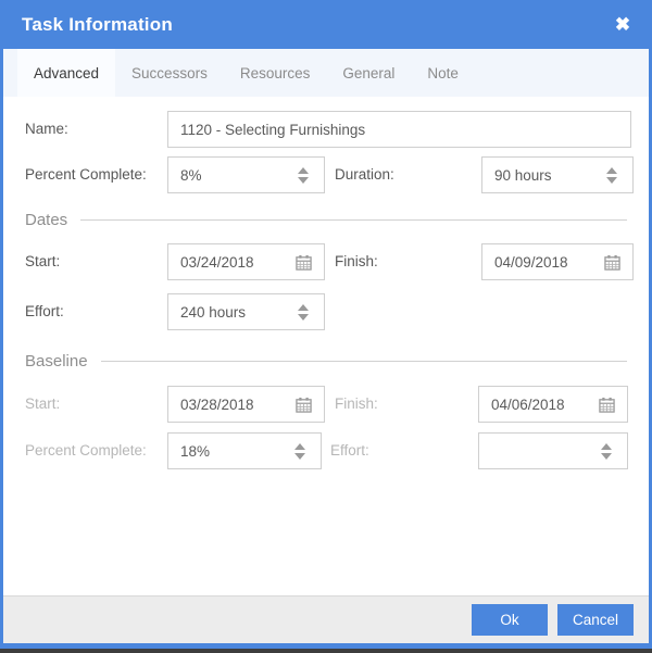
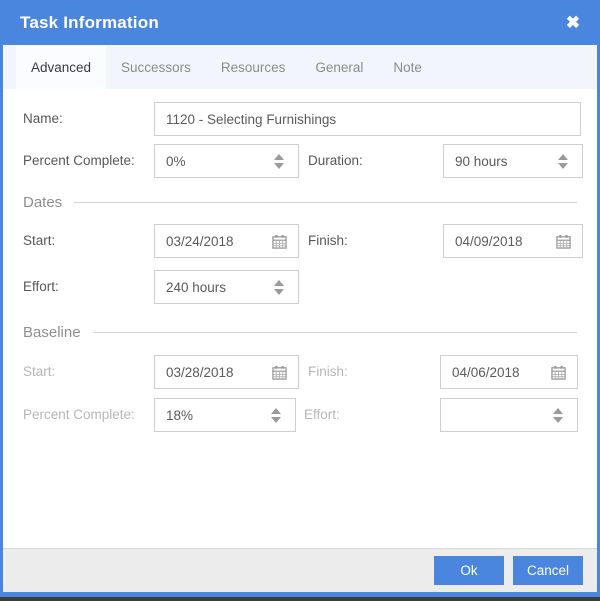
  Task Information
  ✖
  Advanced
  Successors
  Resources
  General
  Note
  Name:
  1120 - Selecting Furnishings
  Percent Complete:
- 8%
+ 0%
  Duration:
  90 hours
  Dates
  Start:
  03/24/2018
  Finish:
  04/09/2018
  Effort:
  240 hours
  Baseline
  Start:
  03/28/2018
  Finish:
  04/06/2018
  Percent Complete:
  18%
  Effort:
  Ok
  Cancel
